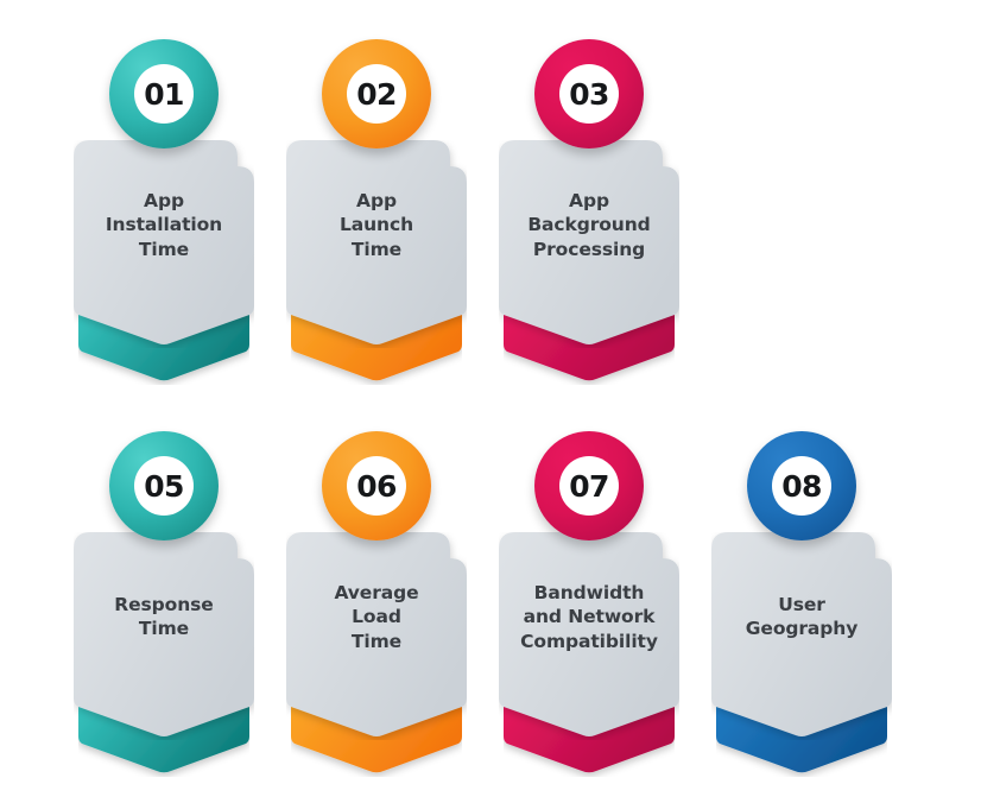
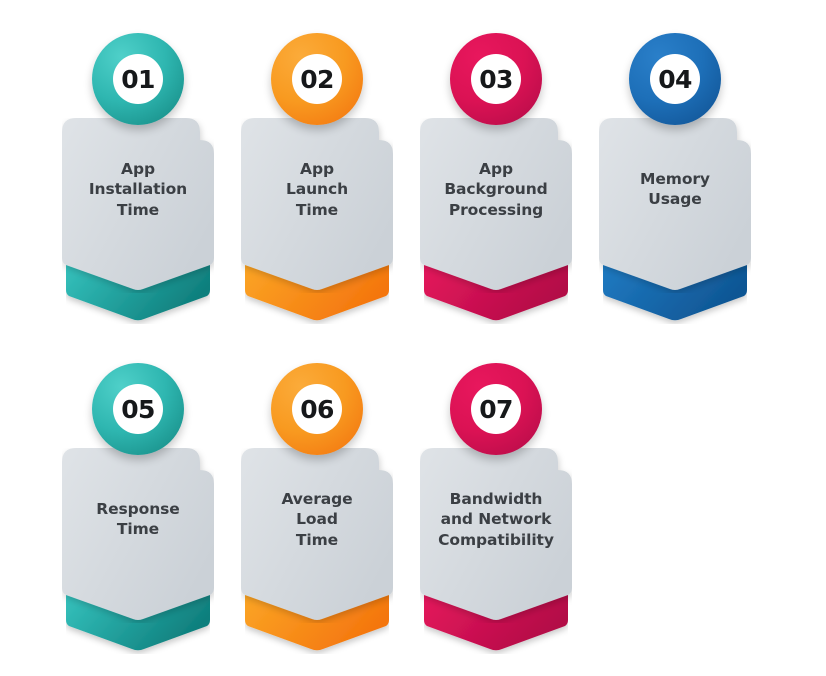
  01
  App
  Installation
  Time
  02
  App
  Launch
  Time
  03
  App
  Background
  Processing
+ 04
+ Memory
+ Usage
  05
  Response
  Time
  06
  Average
  Load
  Time
  07
  Bandwidth
  and Network
  Compatibility
- 08
- User
- Geography
